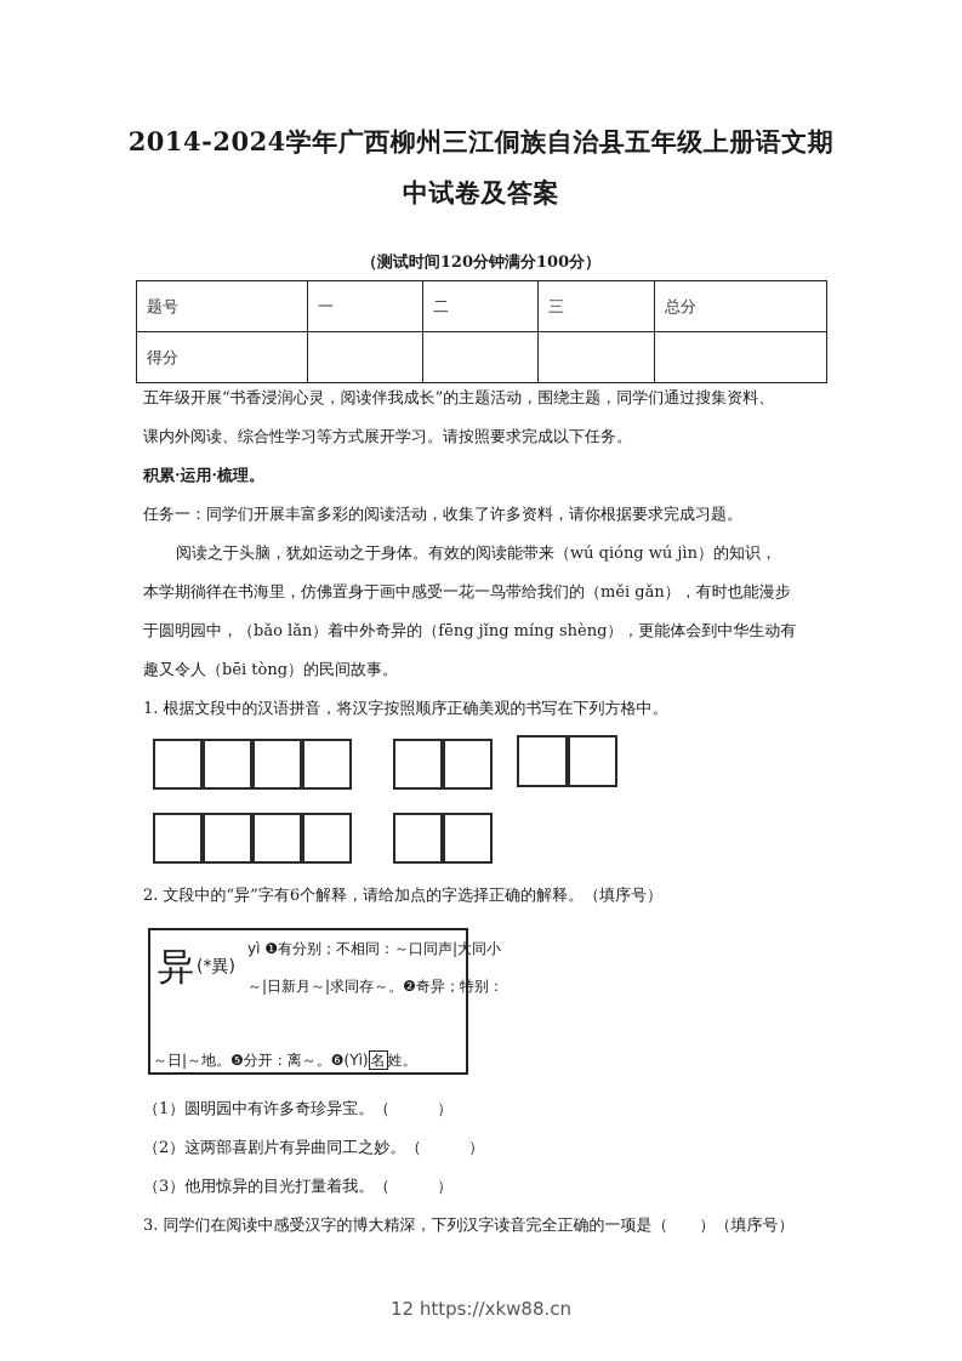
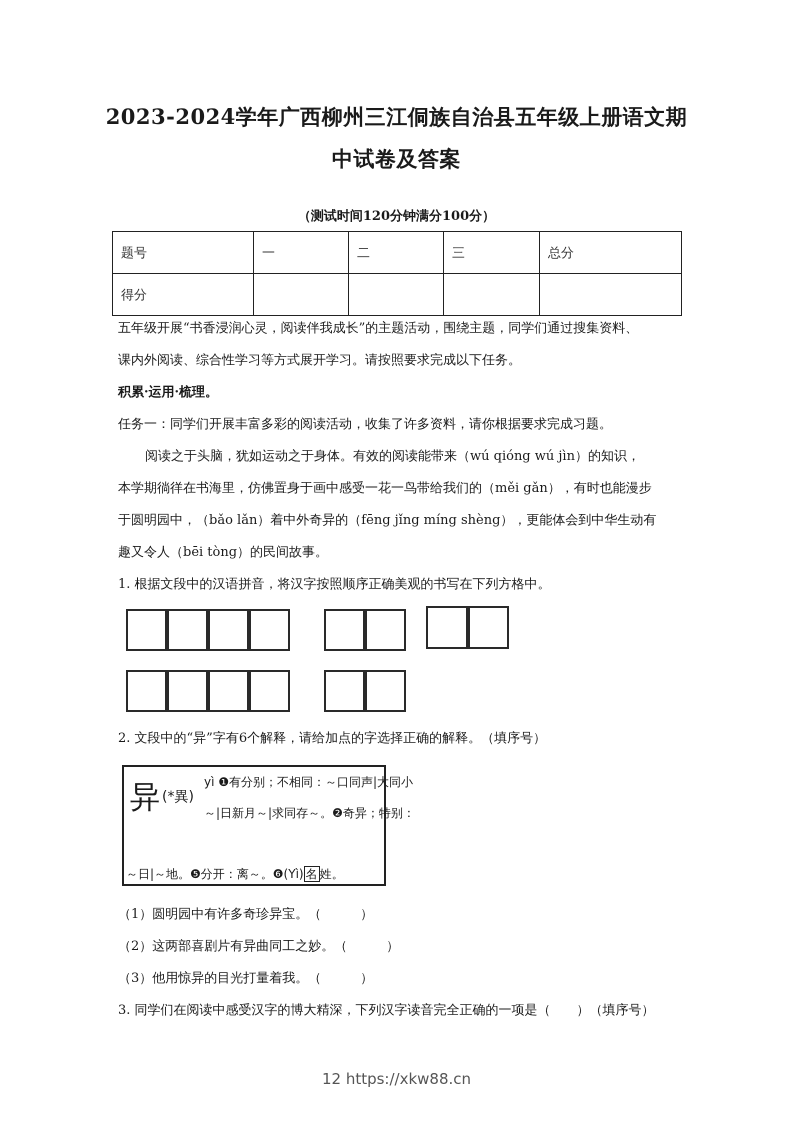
- 2014-2024学年广西柳州三江侗族自治县五年级上册语文期
+ 2023-2024学年广西柳州三江侗族自治县五年级上册语文期
  中试卷及答案
  （测试时间120分钟满分100分）
  题号	一	二	三	总分
  得分
  五年级开展“书香浸润心灵，阅读伴我成长”的主题活动，围绕主题，同学们通过搜集资料、
  课内外阅读、综合性学习等方式展开学习。请按照要求完成以下任务。
  积累·运用·梳理。
  任务一：同学们开展丰富多彩的阅读活动，收集了许多资料，请你根据要求完成习题。
  阅读之于头脑，犹如运动之于身体。有效的阅读能带来（wú qióng wú jìn）的知识，
  本学期徜徉在书海里，仿佛置身于画中感受一花一鸟带给我们的（měi gǎn），有时也能漫步
  于圆明园中，（bǎo lǎn）着中外奇异的（fēng jǐng míng shèng），更能体会到中华生动有
  趣又令人（bēi tòng）的民间故事。
  1. 根据文段中的汉语拼音，将汉字按照顺序正确美观的书写在下列方格中。
  2. 文段中的“异”字有6个解释，请给加点的字选择正确的解释。（填序号）
  异
  (*異)
  yì ❶有分别；不相同：～口同声|大同小
  ～|日新月～|求同存～。❷奇异；特别：
  ～日|～地。❺分开：离～。❻(Yì) 名 姓。
  （1）圆明园中有许多奇珍异宝。（ ）
  （2）这两部喜剧片有异曲同工之妙。（ ）
  （3）他用惊异的目光打量着我。（ ）
  3. 同学们在阅读中感受汉字的博大精深，下列汉字读音完全正确的一项是（ ）（填序号）
  12 https://xkw88.cn
